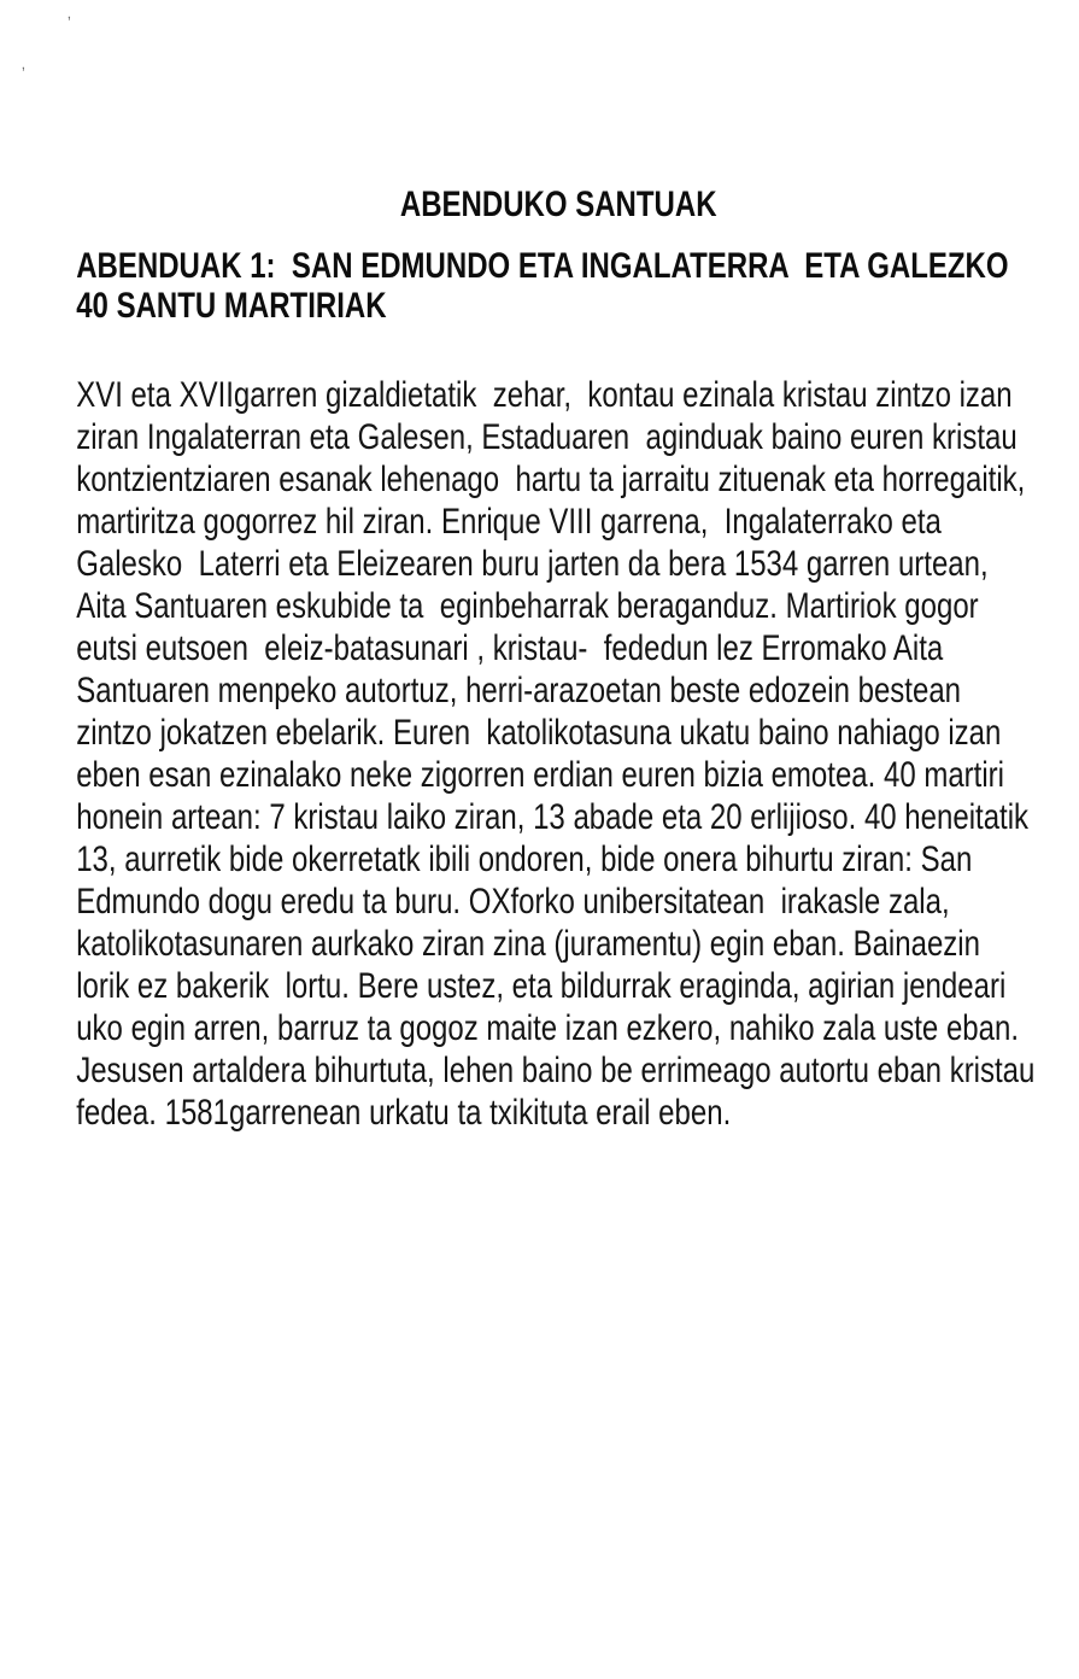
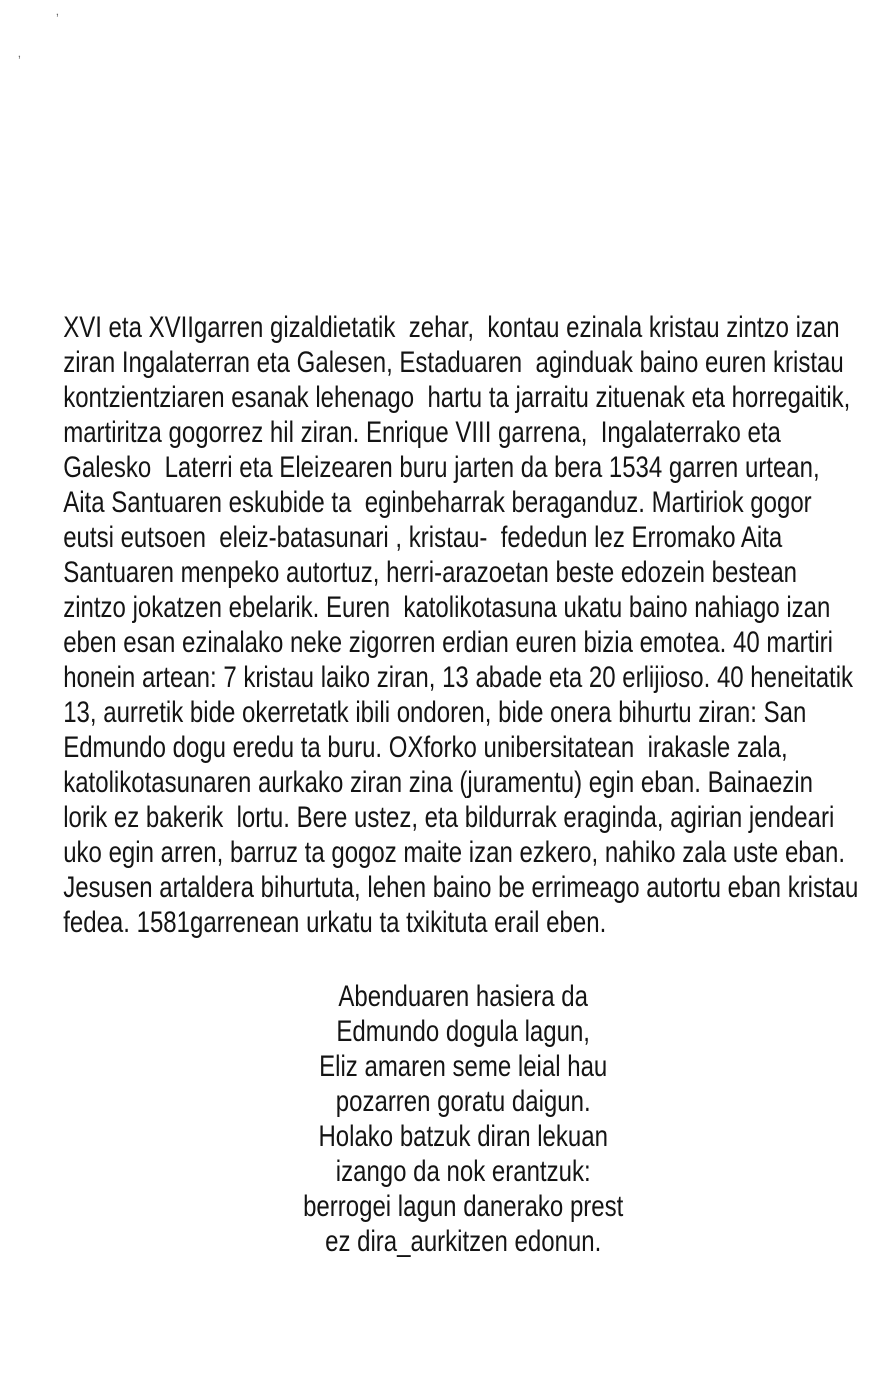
  ʼ
  ʼ
- ABENDUKO SANTUAK
- ABENDUAK 1: SAN EDMUNDO ETA INGALATERRA ETA GALEZKO
- 40 SANTU MARTIRIAK
  XVI eta XVIIgarren gizaldietatik zehar, kontau ezinala kristau zintzo izan
  ziran Ingalaterran eta Galesen, Estaduaren aginduak baino euren kristau
  kontzientziaren esanak lehenago hartu ta jarraitu zituenak eta horregaitik,
  martiritza gogorrez hil ziran. Enrique VIII garrena, Ingalaterrako eta
  Galesko Laterri eta Eleizearen buru jarten da bera 1534 garren urtean,
  Aita Santuaren eskubide ta eginbeharrak beraganduz. Martiriok gogor
  eutsi eutsoen eleiz-batasunari , kristau- fededun lez Erromako Aita
  Santuaren menpeko autortuz, herri-arazoetan beste edozein bestean
  zintzo jokatzen ebelarik. Euren katolikotasuna ukatu baino nahiago izan
  eben esan ezinalako neke zigorren erdian euren bizia emotea. 40 martiri
  honein artean: 7 kristau laiko ziran, 13 abade eta 20 erlijioso. 40 heneitatik
  13, aurretik bide okerretatk ibili ondoren, bide onera bihurtu ziran: San
  Edmundo dogu eredu ta buru. OXforko unibersitatean irakasle zala,
  katolikotasunaren aurkako ziran zina (juramentu) egin eban. Bainaezin
  lorik ez bakerik lortu. Bere ustez, eta bildurrak eraginda, agirian jendeari
  uko egin arren, barruz ta gogoz maite izan ezkero, nahiko zala uste eban.
  Jesusen artaldera bihurtuta, lehen baino be errimeago autortu eban kristau
  fedea. 1581garrenean urkatu ta txikituta erail eben.
+ Abenduaren hasiera da
+ Edmundo dogula lagun,
+ Eliz amaren seme leial hau
+ pozarren goratu daigun.
+ Holako batzuk diran lekuan
+ izango da nok erantzuk:
+ berrogei lagun danerako prest
+ ez dira_aurkitzen edonun.
